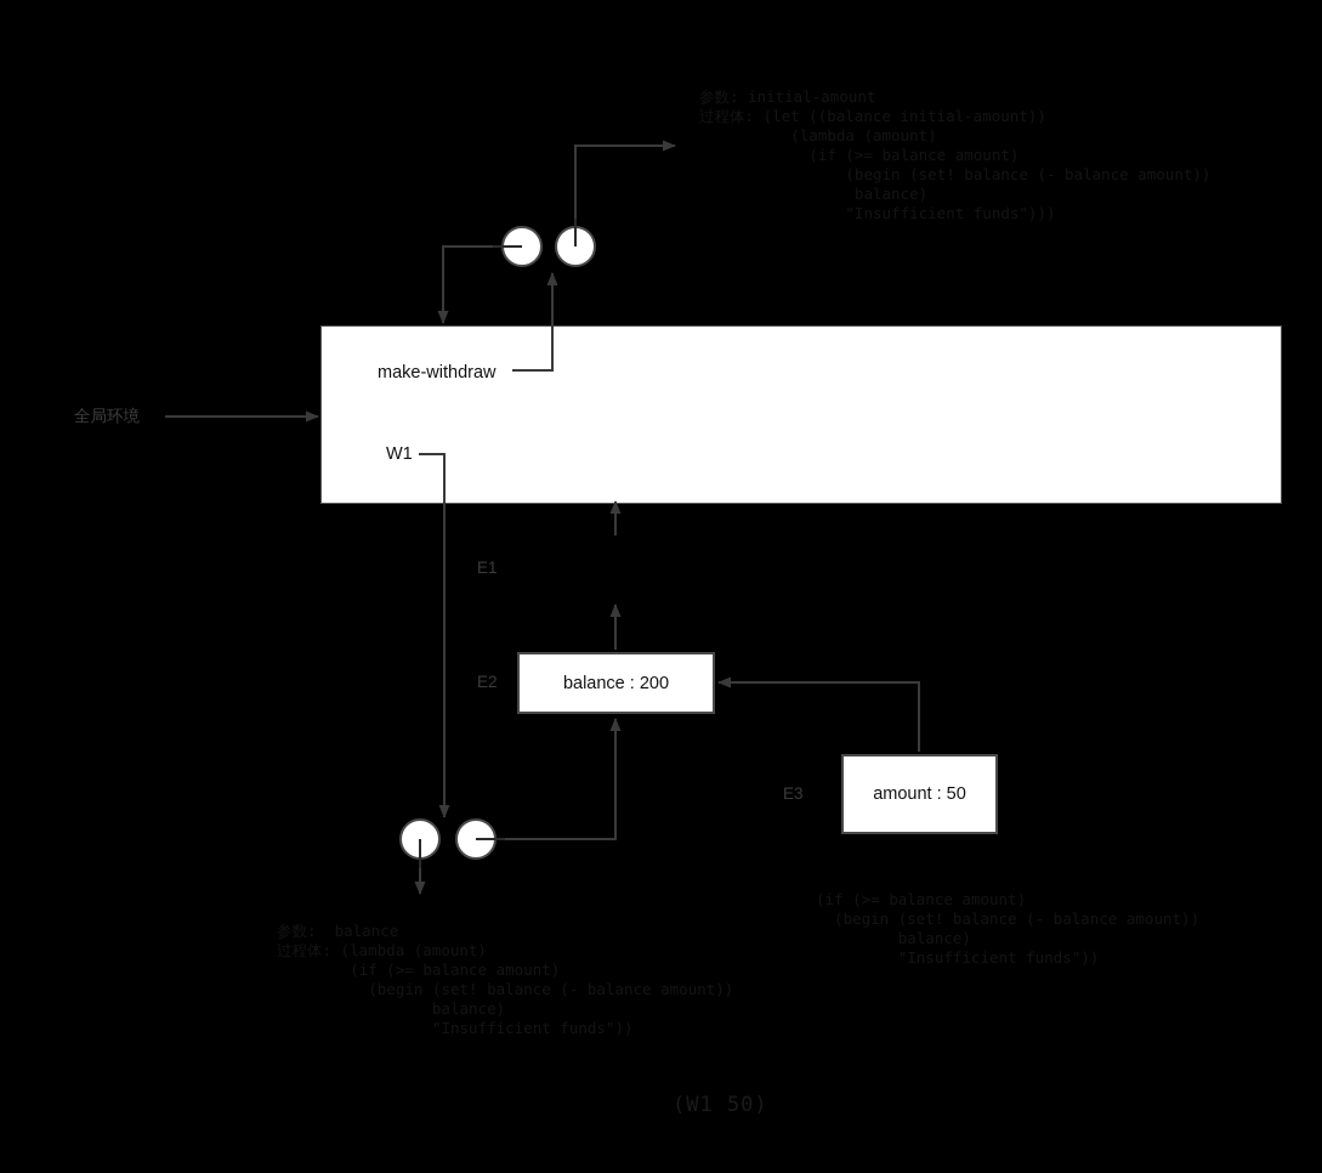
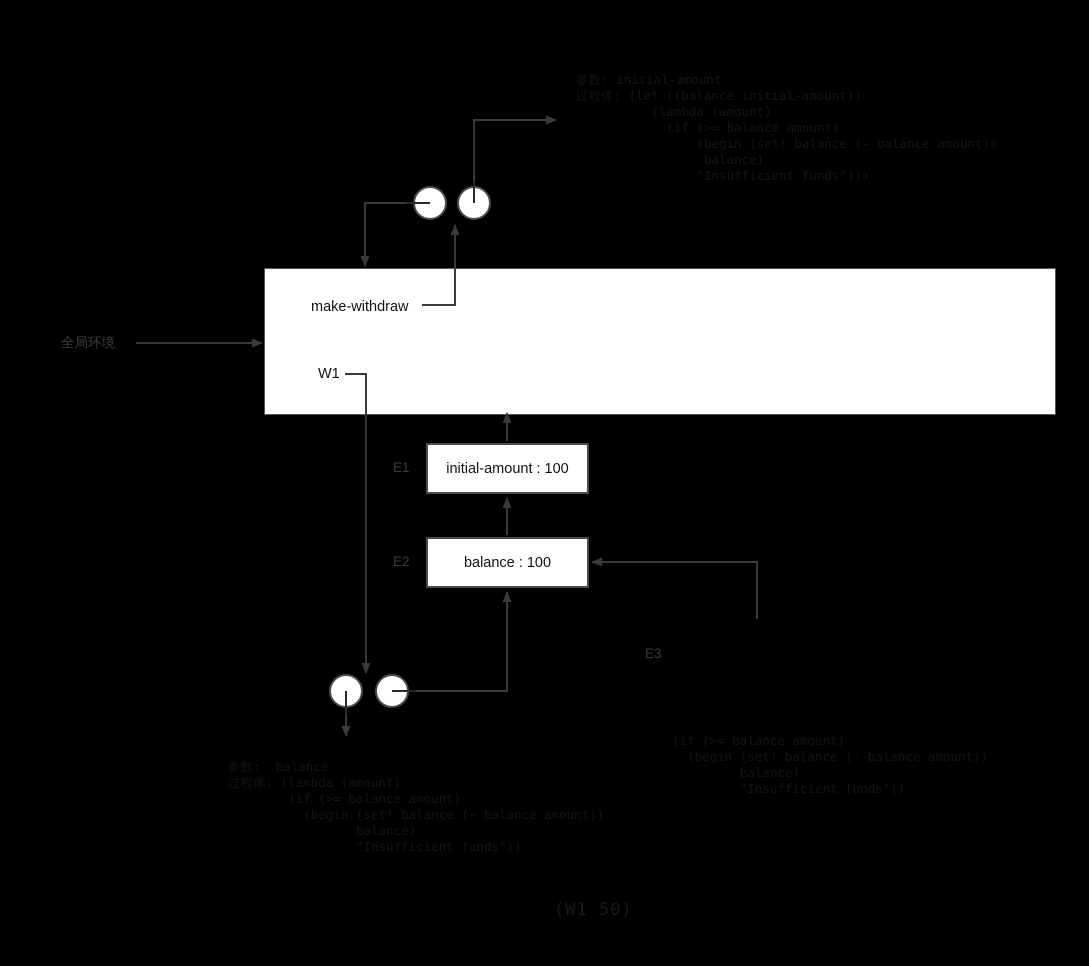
+ initial-amount : 100
- balance : 200
+ balance : 100
- amount : 50
  全局环境
  make-withdraw
  W1
  E1
  E2
  E3
  (W1 50)
